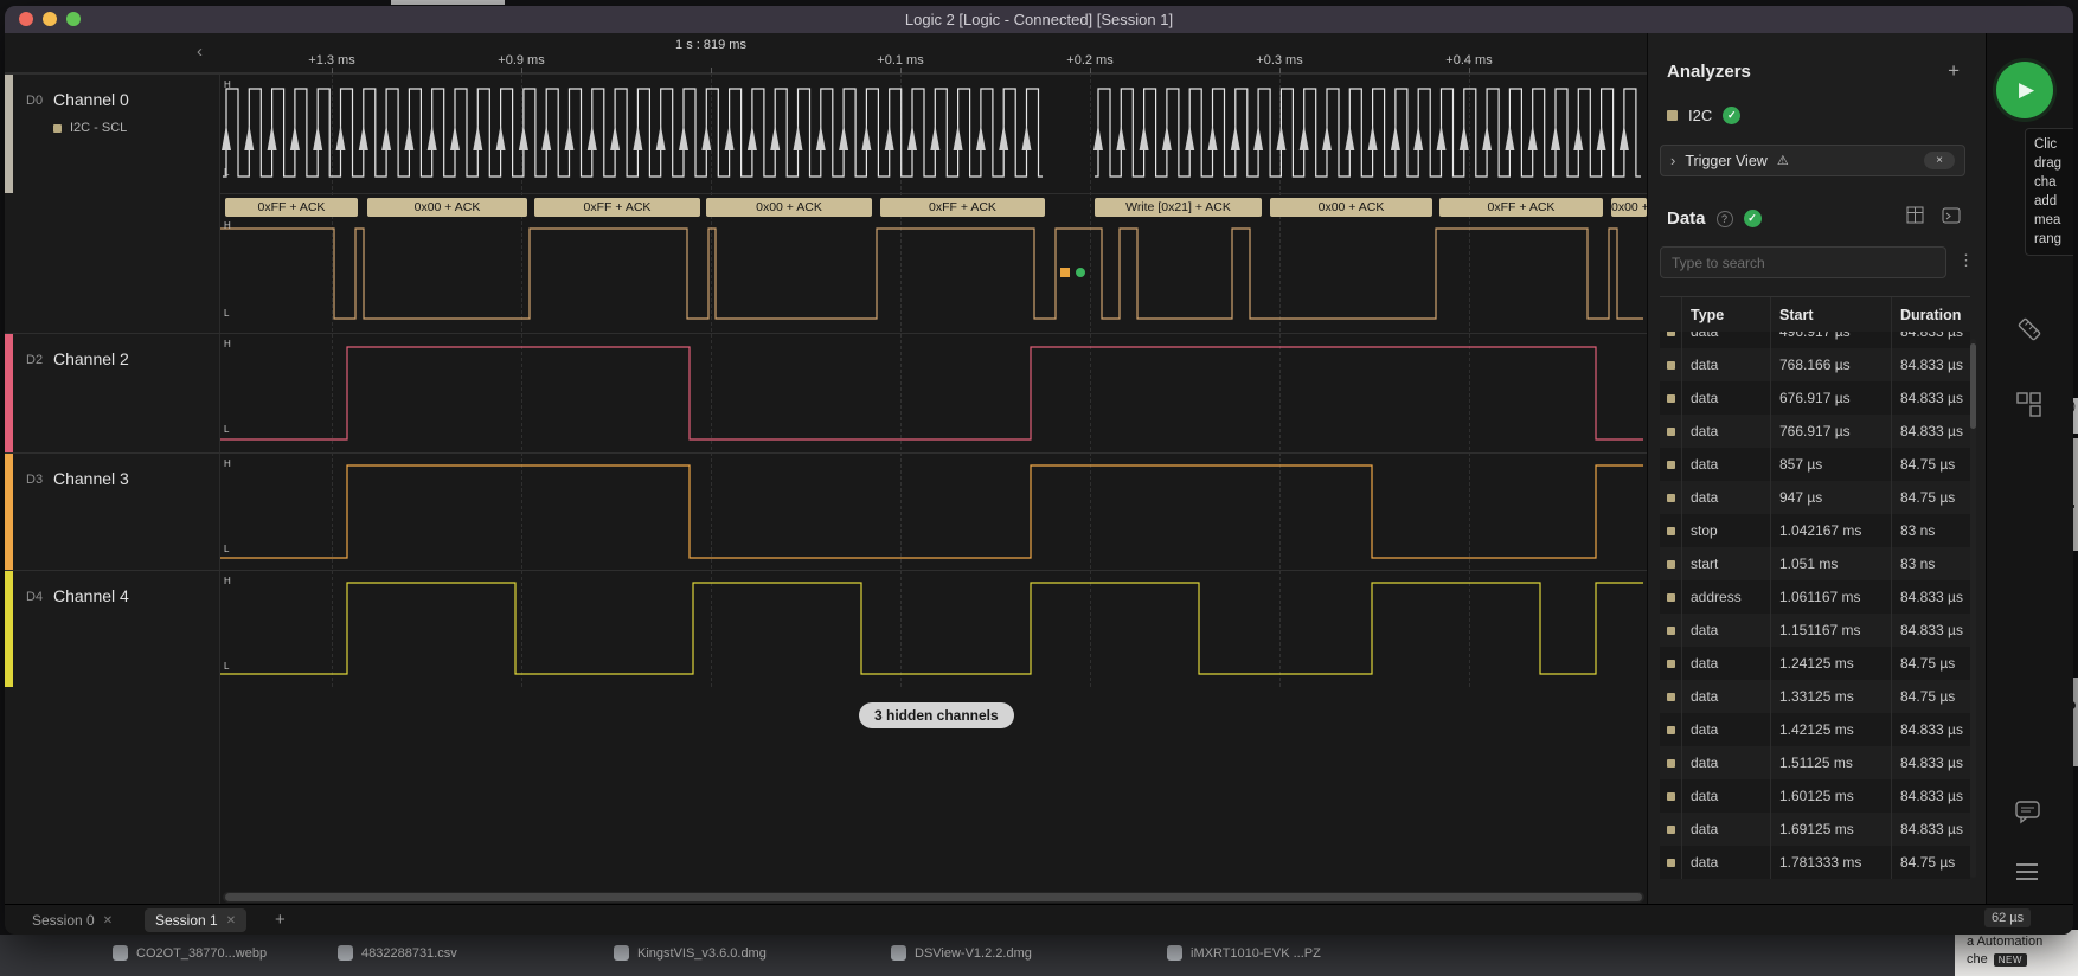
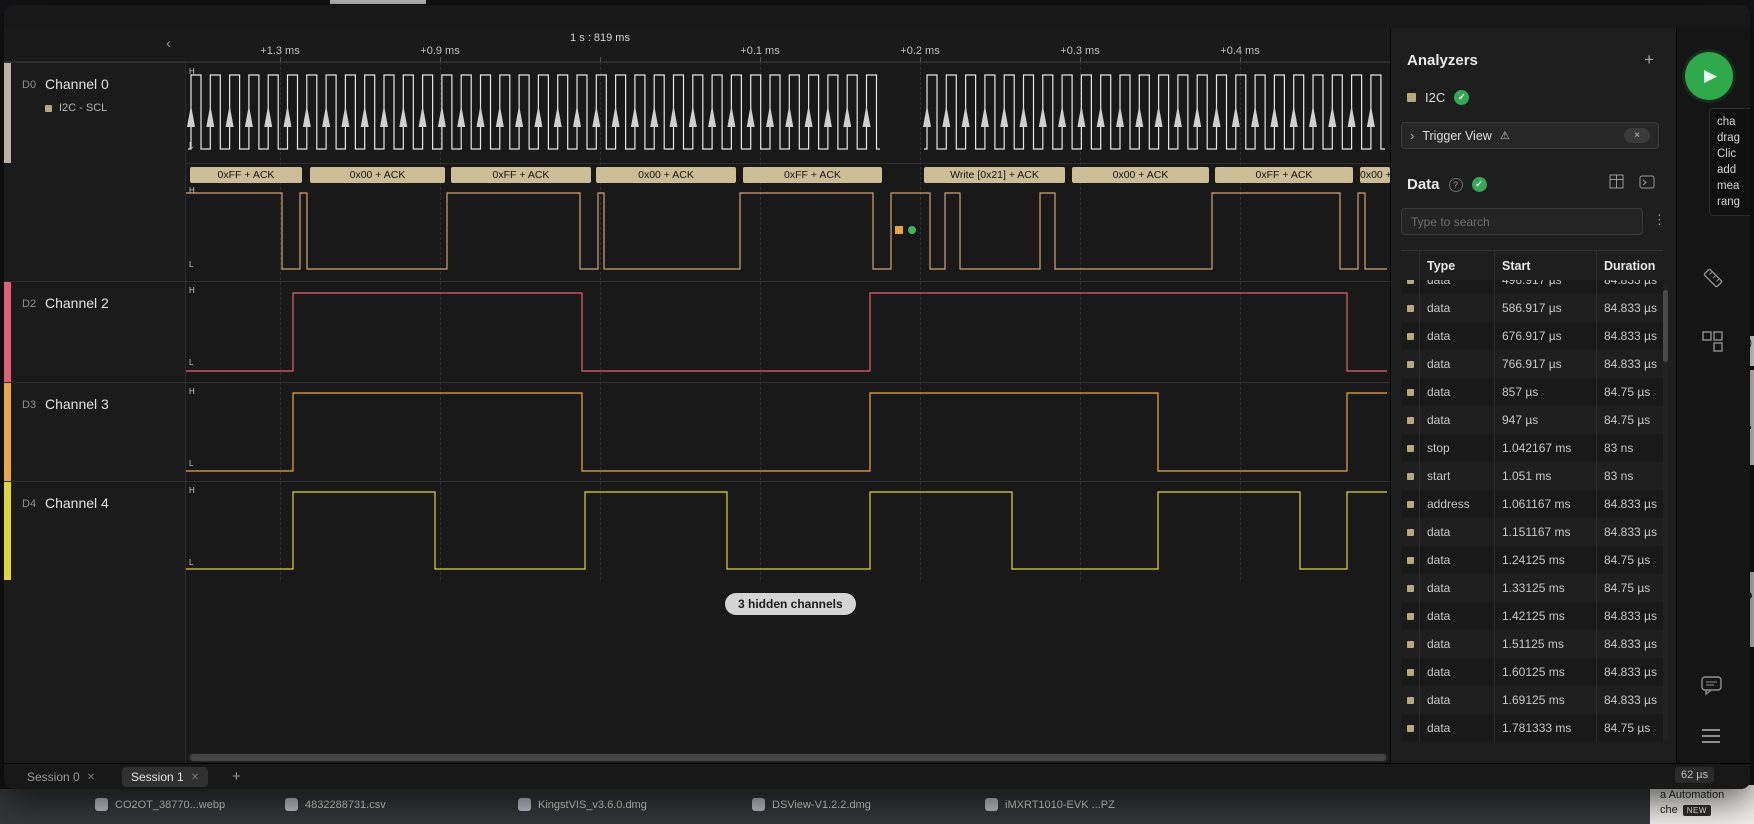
  CO2OT_38770...webp
  4832288731.csv
  KingstVIS_v3.6.0.dmg
  DSView-V1.2.2.dmg
  iMXRT1010-EVK ...PZ
  a Automation
  che
  NEW
- Logic 2 [Logic - Connected] [Session 1]
  ‹
  1 s : 819 ms
  +1.3 ms
  +0.9 ms
  +0.1 ms
  +0.2 ms
  +0.3 ms
  +0.4 ms
  D0
  Channel 0
  I2C - SCL
  D2
  Channel 2
  D3
  Channel 3
  D4
  Channel 4
  3 hidden channels
  H
  L
  H
  L
  0xFF + ACK
  0x00 + ACK
  0xFF + ACK
  0x00 + ACK
  0xFF + ACK
  Write [0x21] + ACK
  0x00 + ACK
  0xFF + ACK
  H
  L
  H
  L
  H
  L
  Analyzers
  +
  I2C
  ✓
  ›
  Trigger View
  ⚠
  ×
  Data
  ?
  ✓
  Type to search
  ⋮
  Type
  Start
  Duration
  data
  496.917 µs
  84.833 µs
  data
- 768.166 µs
+ 586.917 µs
  84.833 µs
  data
  676.917 µs
  84.833 µs
  data
  766.917 µs
  84.833 µs
  data
  857 µs
  84.75 µs
  data
  947 µs
  84.75 µs
  stop
  1.042167 ms
  83 ns
  start
  1.051 ms
  83 ns
  address
  1.061167 ms
  84.833 µs
  data
  1.151167 ms
  84.833 µs
  data
  1.24125 ms
  84.75 µs
  data
  1.33125 ms
  84.75 µs
  data
  1.42125 ms
  84.833 µs
  data
  1.51125 ms
  84.833 µs
  data
  1.60125 ms
  84.833 µs
  data
  1.69125 ms
  84.833 µs
  data
  1.781333 ms
  84.75 µs
  ▶
- Clic
+ cha
  drag
- cha
+ Clic
  add
  mea
  rang
  62 µs
  Session 0
  ✕
  Session 1
  ✕
  +
